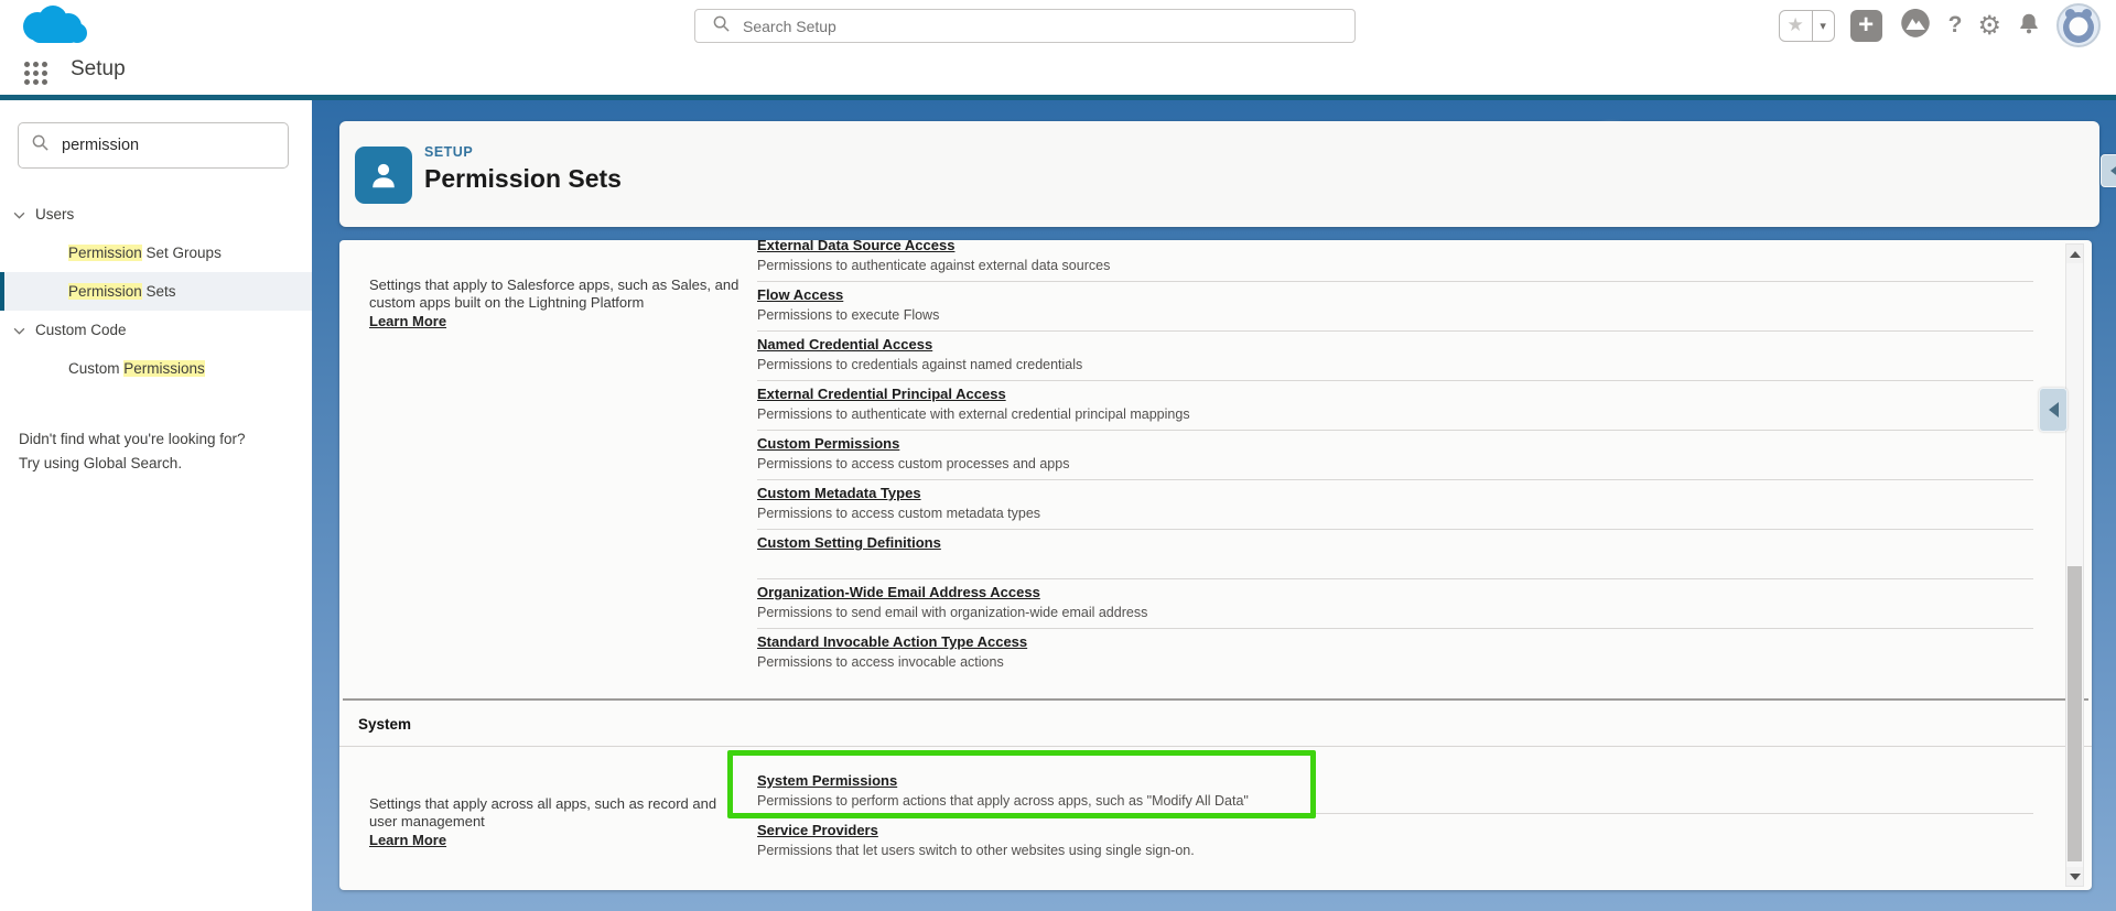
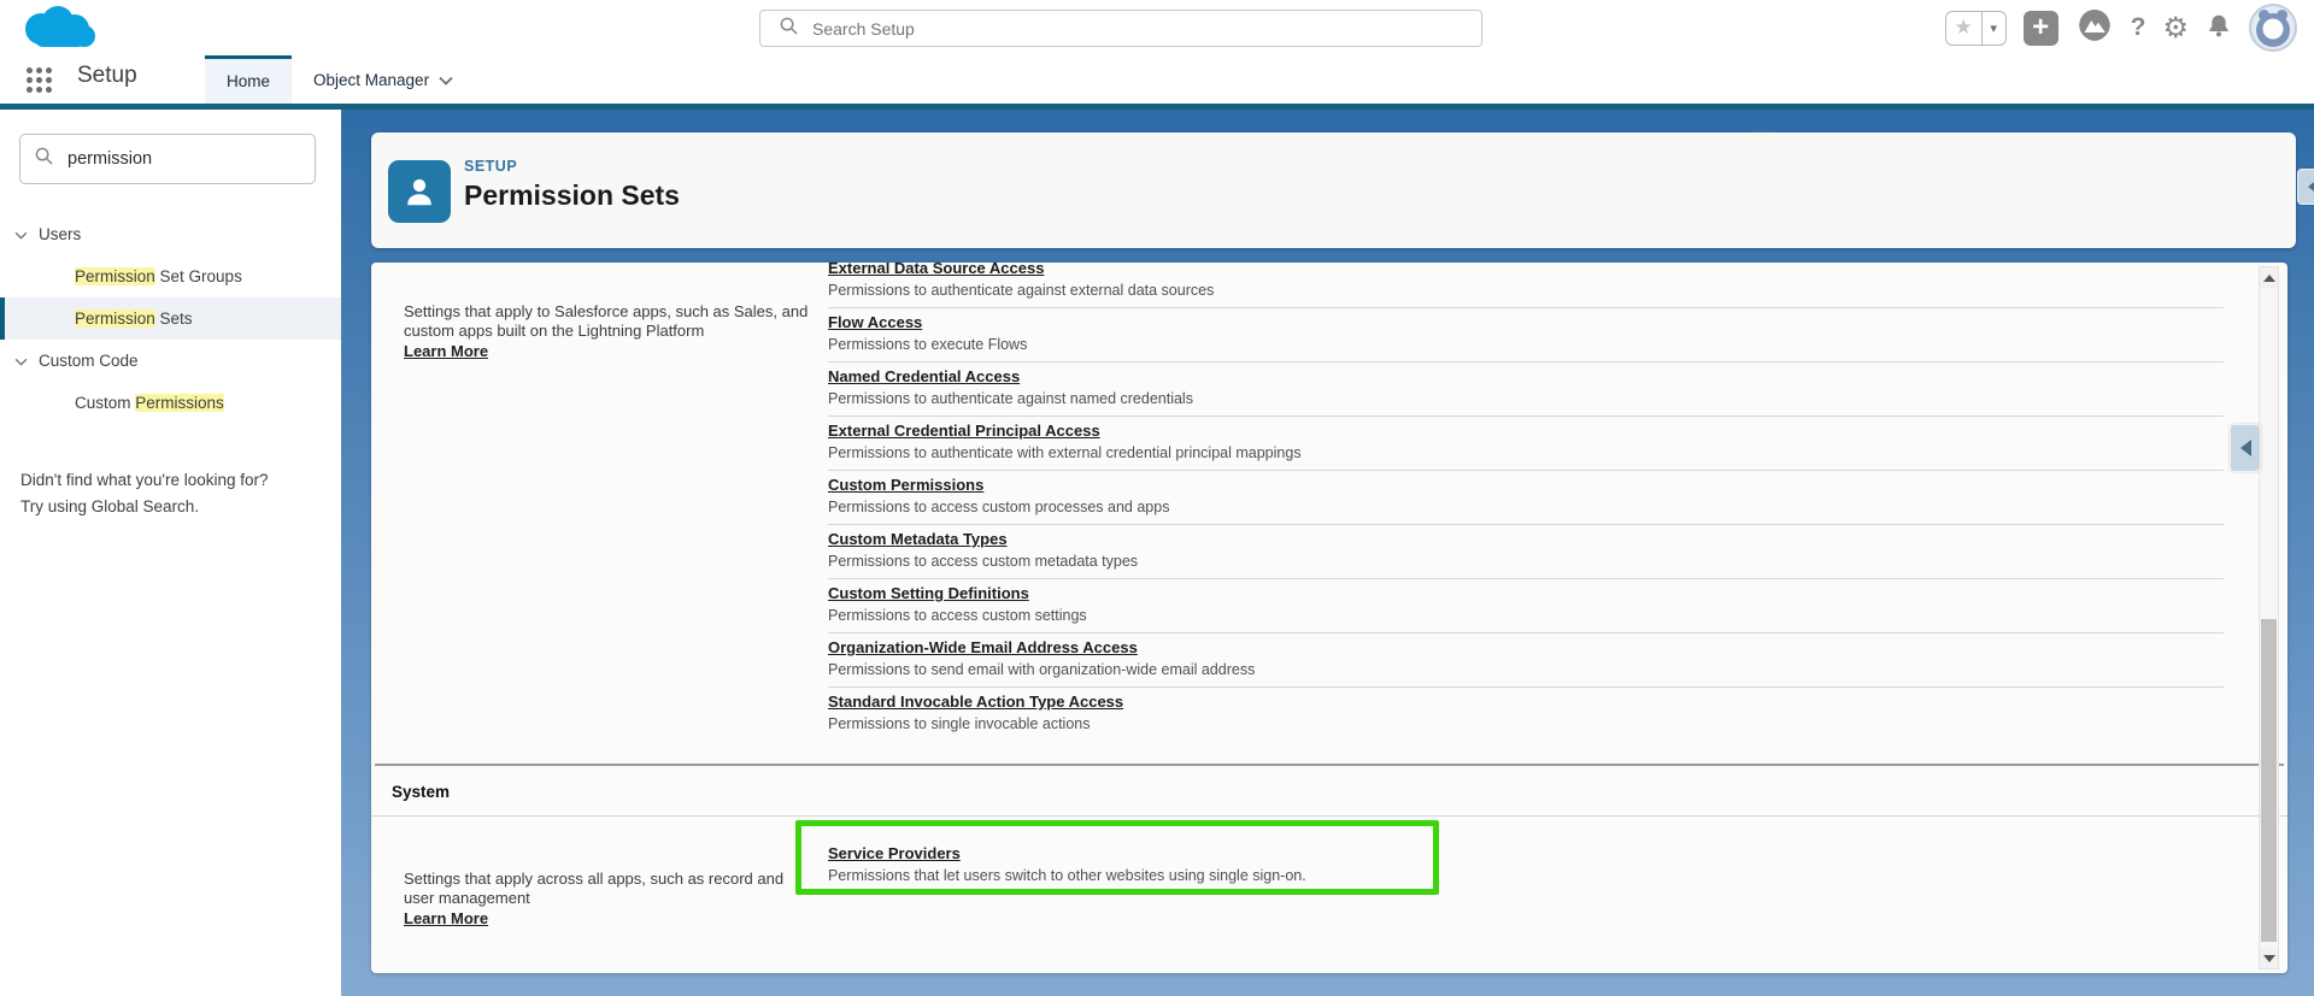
  Search Setup
  ★
  ▾
  +
  ?
  ⚙
  Setup
+ Home
+ Object Manager
  permission
  Users
  Permission Set Groups
  Permission Sets
  Custom Code
  Custom Permissions
  Didn't find what you're looking for?
  Try using Global Search.
  SETUP
  Permission Sets
  Settings that apply to Salesforce apps, such as Sales, and
  custom apps built on the Lightning Platform
  Learn More
  External Data Source Access
  Permissions to authenticate against external data sources
  Flow Access
  Permissions to execute Flows
  Named Credential Access
- Permissions to credentials against named credentials
+ Permissions to authenticate against named credentials
  External Credential Principal Access
  Permissions to authenticate with external credential principal mappings
  Custom Permissions
  Permissions to access custom processes and apps
  Custom Metadata Types
  Permissions to access custom metadata types
  Custom Setting Definitions
+ Permissions to access custom settings
  Organization-Wide Email Address Access
  Permissions to send email with organization-wide email address
  Standard Invocable Action Type Access
- Permissions to access invocable actions
+ Permissions to single invocable actions
  System
  Settings that apply across all apps, such as record and
  user management
  Learn More
- System Permissions
- Permissions to perform actions that apply across apps, such as "Modify All Data"
  Service Providers
  Permissions that let users switch to other websites using single sign-on.
